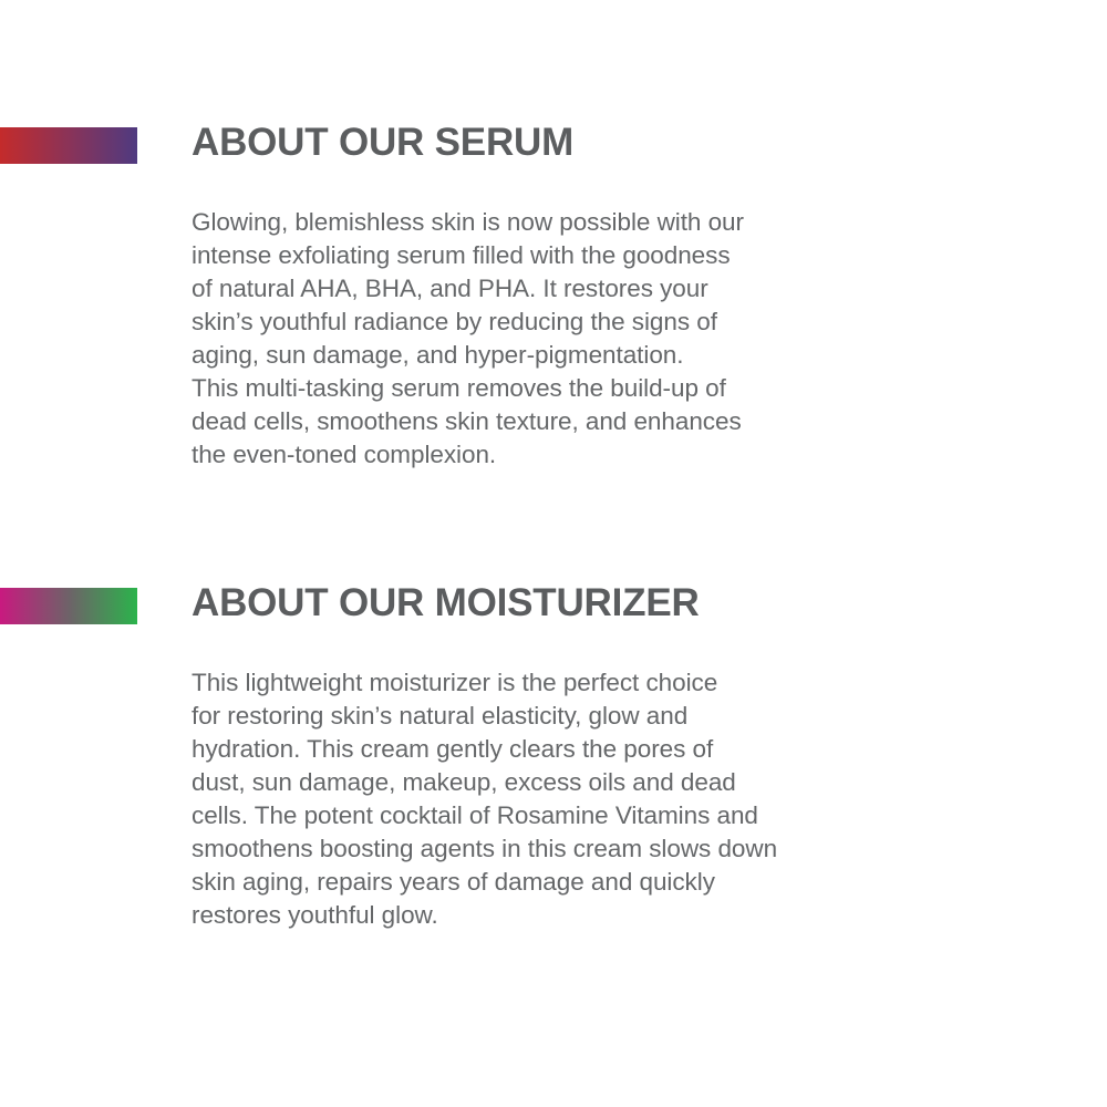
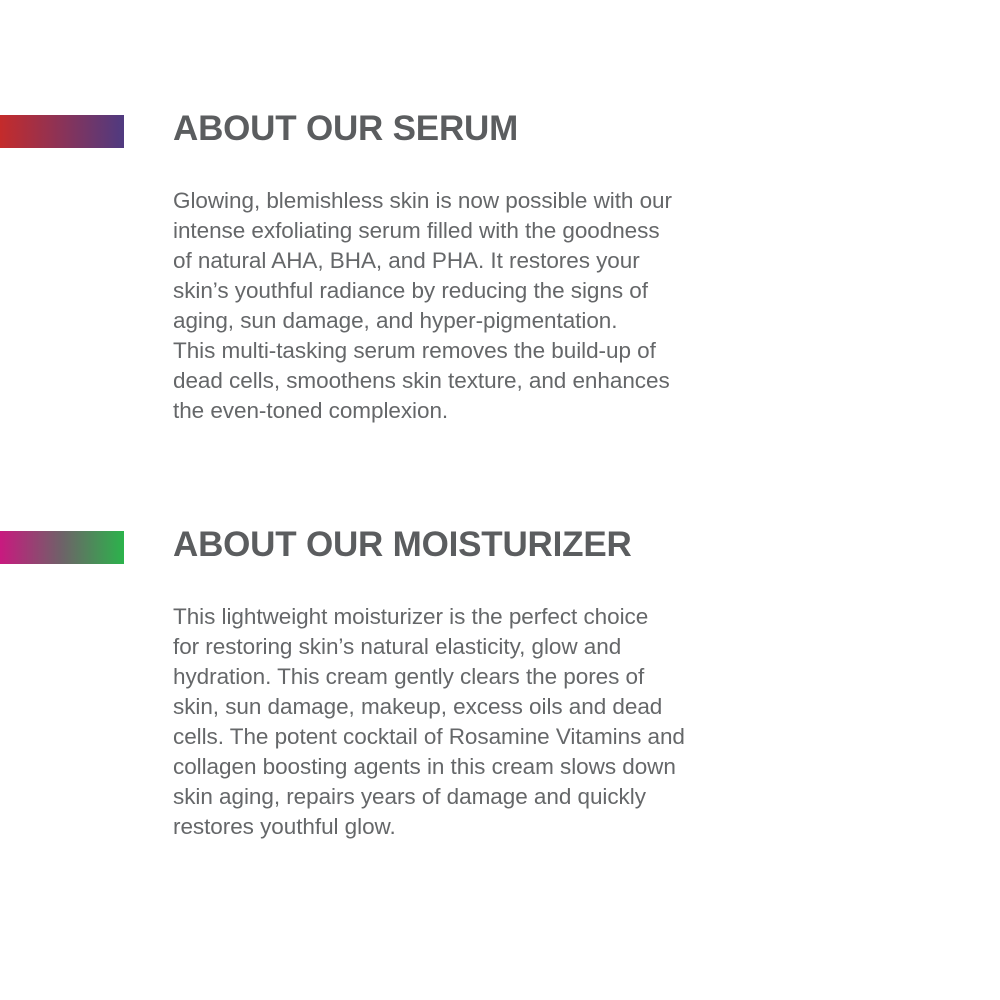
  ABOUT OUR SERUM
  Glowing, blemishless skin is now possible with our
  intense exfoliating serum filled with the goodness
  of natural AHA, BHA, and PHA. It restores your
  skin’s youthful radiance by reducing the signs of
  aging, sun damage, and hyper-pigmentation.
  This multi-tasking serum removes the build-up of
  dead cells, smoothens skin texture, and enhances
  the even-toned complexion.
  ABOUT OUR MOISTURIZER
  This lightweight moisturizer is the perfect choice
  for restoring skin’s natural elasticity, glow and
  hydration. This cream gently clears the pores of
- dust, sun damage, makeup, excess oils and dead
+ skin, sun damage, makeup, excess oils and dead
  cells. The potent cocktail of Rosamine Vitamins and
- smoothens boosting agents in this cream slows down
+ collagen boosting agents in this cream slows down
  skin aging, repairs years of damage and quickly
  restores youthful glow.
